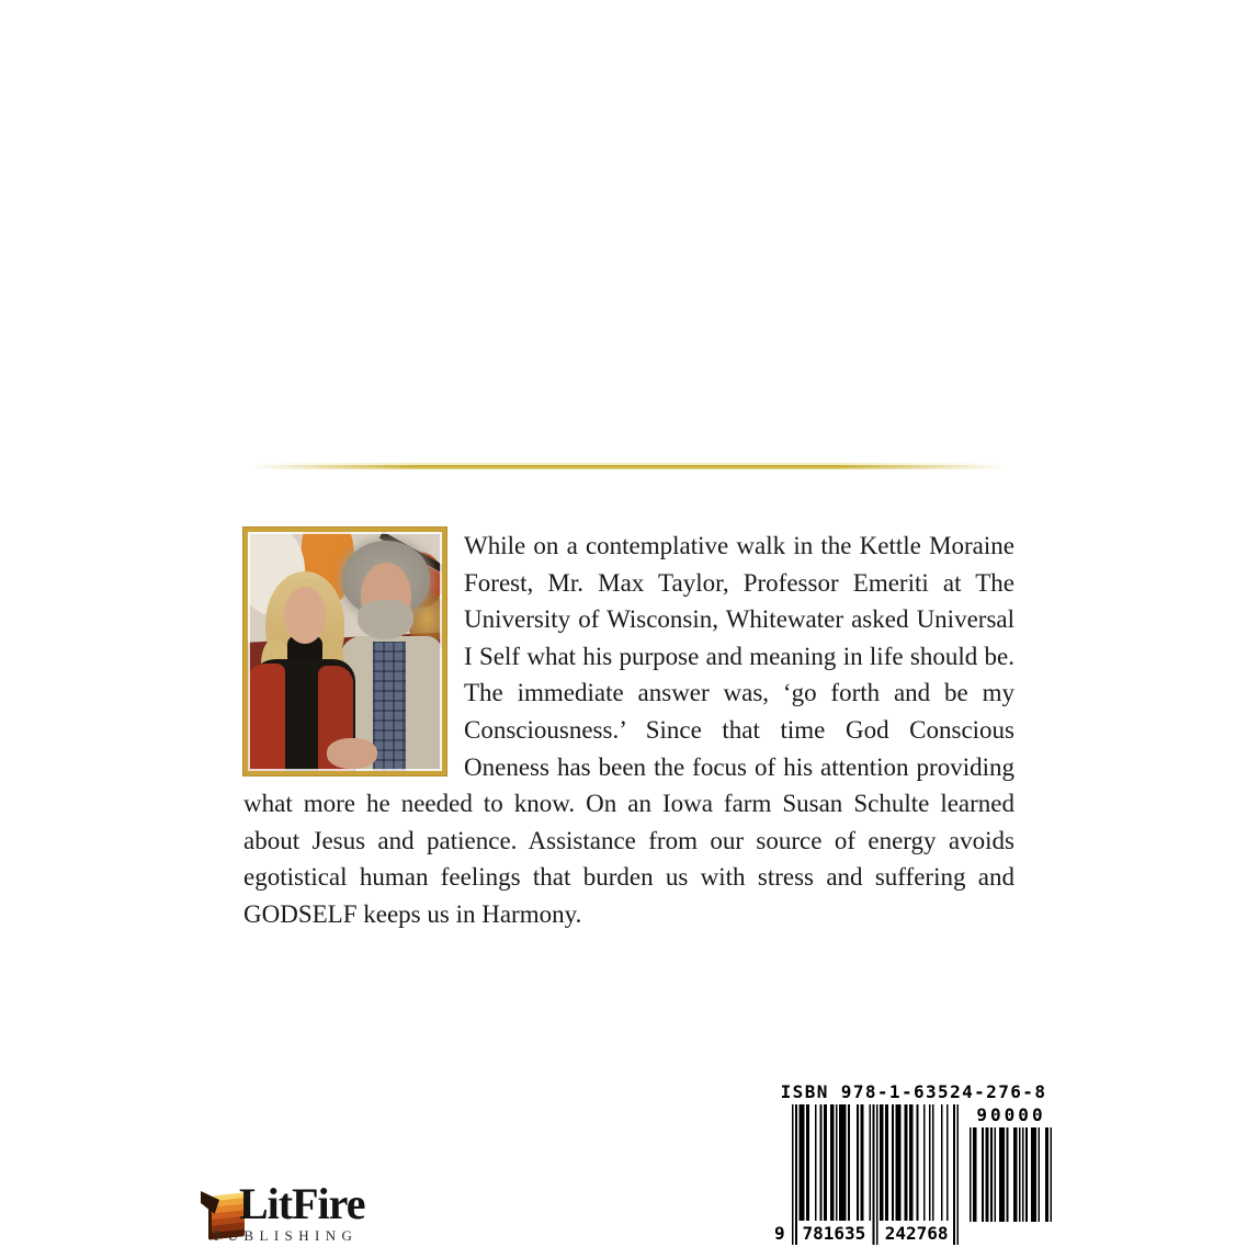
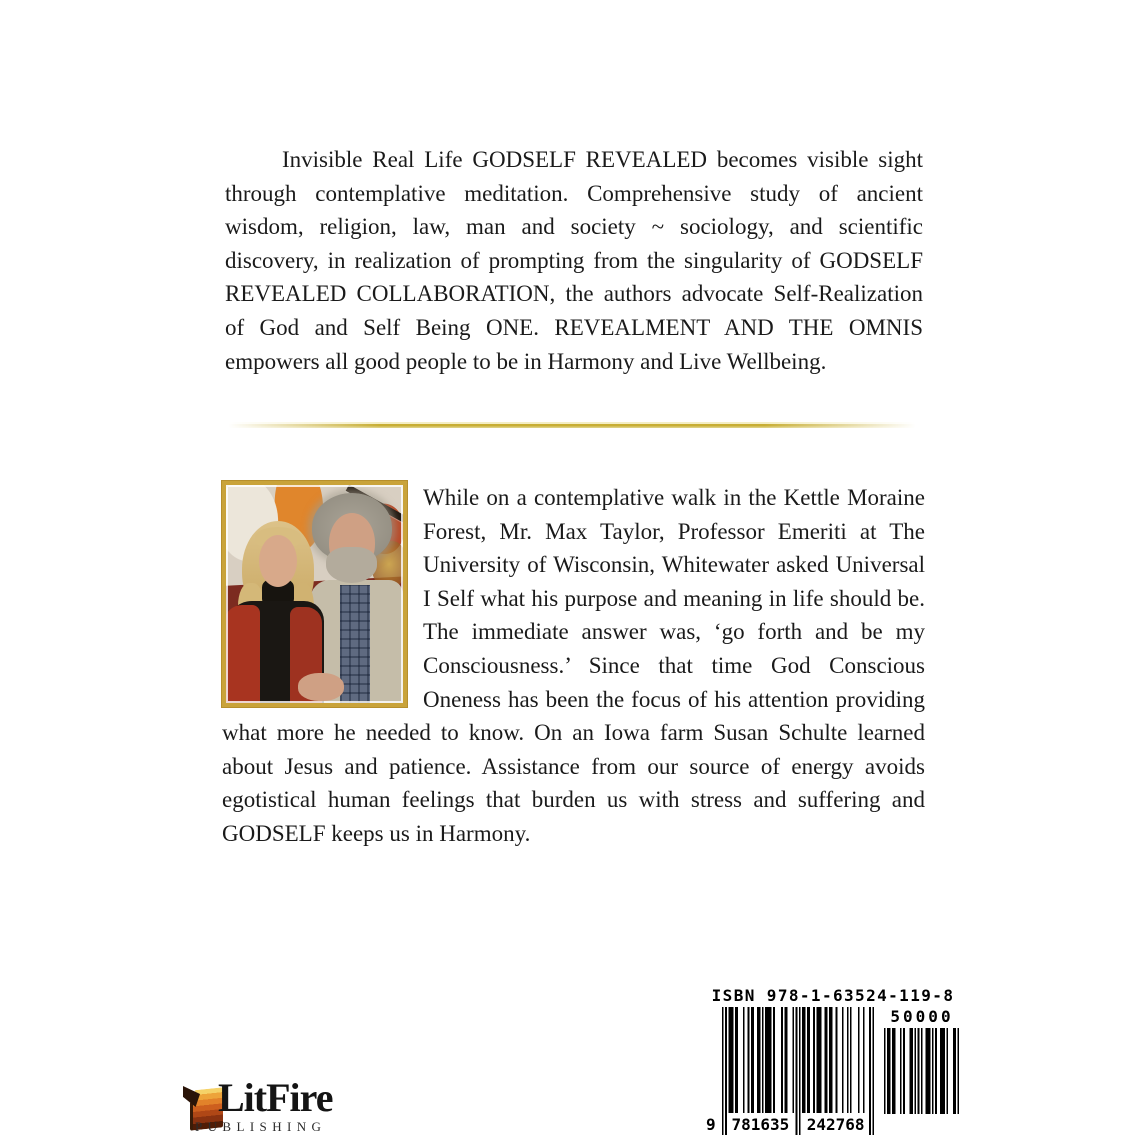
+ Invisible Real Life GODSELF REVEALED becomes visible sight through contemplative meditation. Comprehensive study of ancient wisdom, religion, law, man and society ~ sociology, and scientific discovery, in realization of prompting from the singularity of GODSELF REVEALED COLLABORATION, the authors advocate Self-Realization of God and Self Being ONE. REVEALMENT AND THE OMNIS empowers all good people to be in Harmony and Live Wellbeing.
  While on a contemplative walk in the Kettle Moraine Forest, Mr. Max Taylor, Professor Emeriti at The University of Wisconsin, Whitewater asked Universal I Self what his purpose and meaning in life should be. The immediate answer was, ‘go forth and be my Consciousness.’ Since that time God Conscious Oneness has been the focus of his attention providing what more he needed to know. On an Iowa farm Susan Schulte learned about Jesus and patience. Assistance from our source of energy avoids egotistical human feelings that burden us with stress and suffering and GODSELF keeps us in Harmony.
- ISBN 978-1-63524-276-8
+ ISBN 978-1-63524-119-8
  9
  781635
  242768
- 90000
+ 50000
  LitFire
  PUBLISHING
